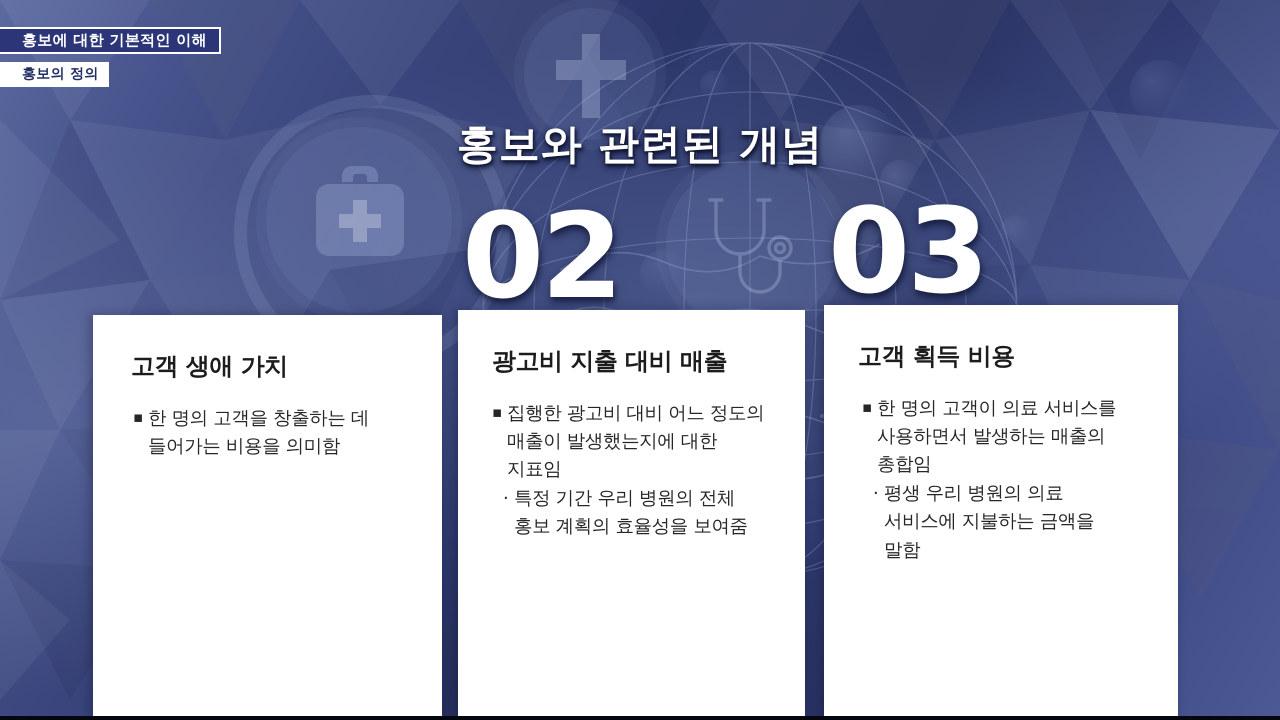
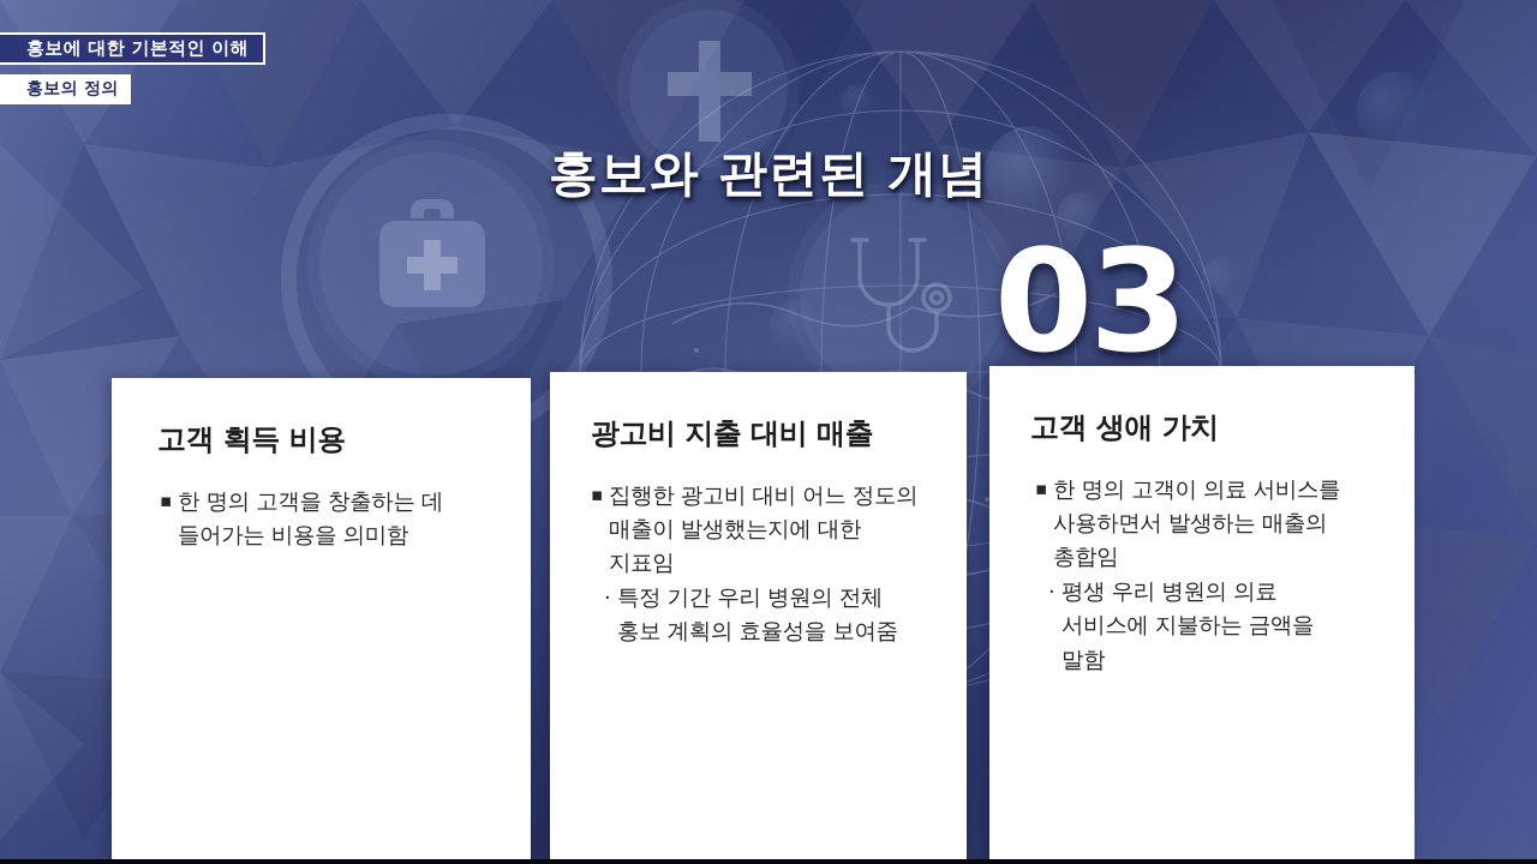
  홍보에 대한 기본적인 이해
  홍보의 정의
  홍보와 관련된 개념
- 02
  03
- 고객 생애 가치
+ 고객 획득 비용
  ▪
  한 명의 고객을 창출하는 데
  들어가는 비용을 의미함
  광고비 지출 대비 매출
  ▪
  집행한 광고비 대비 어느 정도의
  매출이 발생했는지에 대한
  지표임
  ·
  특정 기간 우리 병원의 전체
  홍보 계획의 효율성을 보여줌
- 고객 획득 비용
+ 고객 생애 가치
  ▪
  한 명의 고객이 의료 서비스를
  사용하면서 발생하는 매출의
  총합임
  ·
  평생 우리 병원의 의료
  서비스에 지불하는 금액을
  말함
